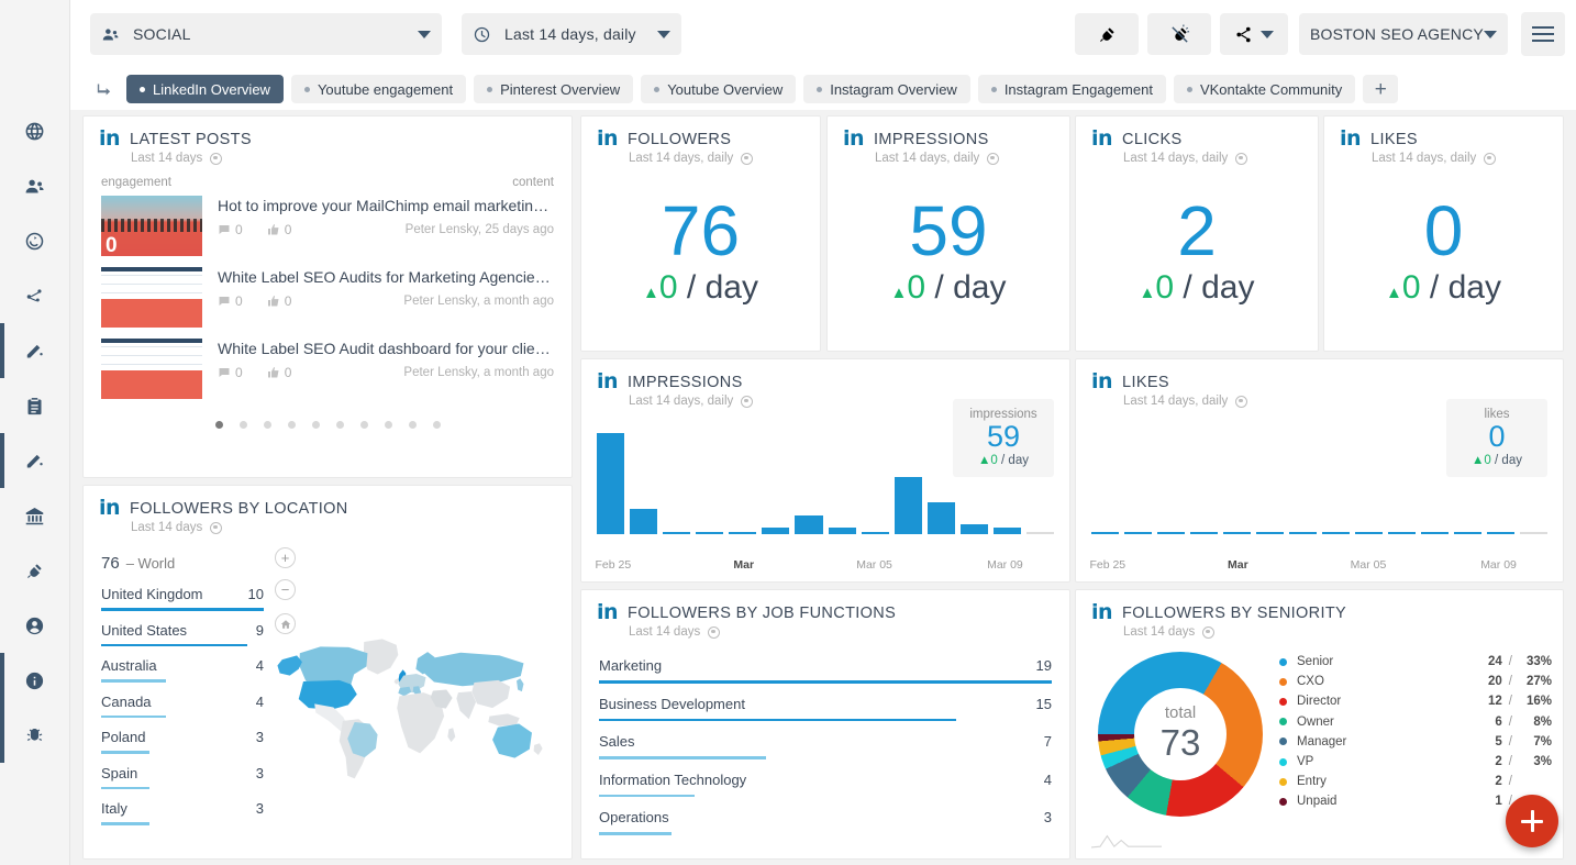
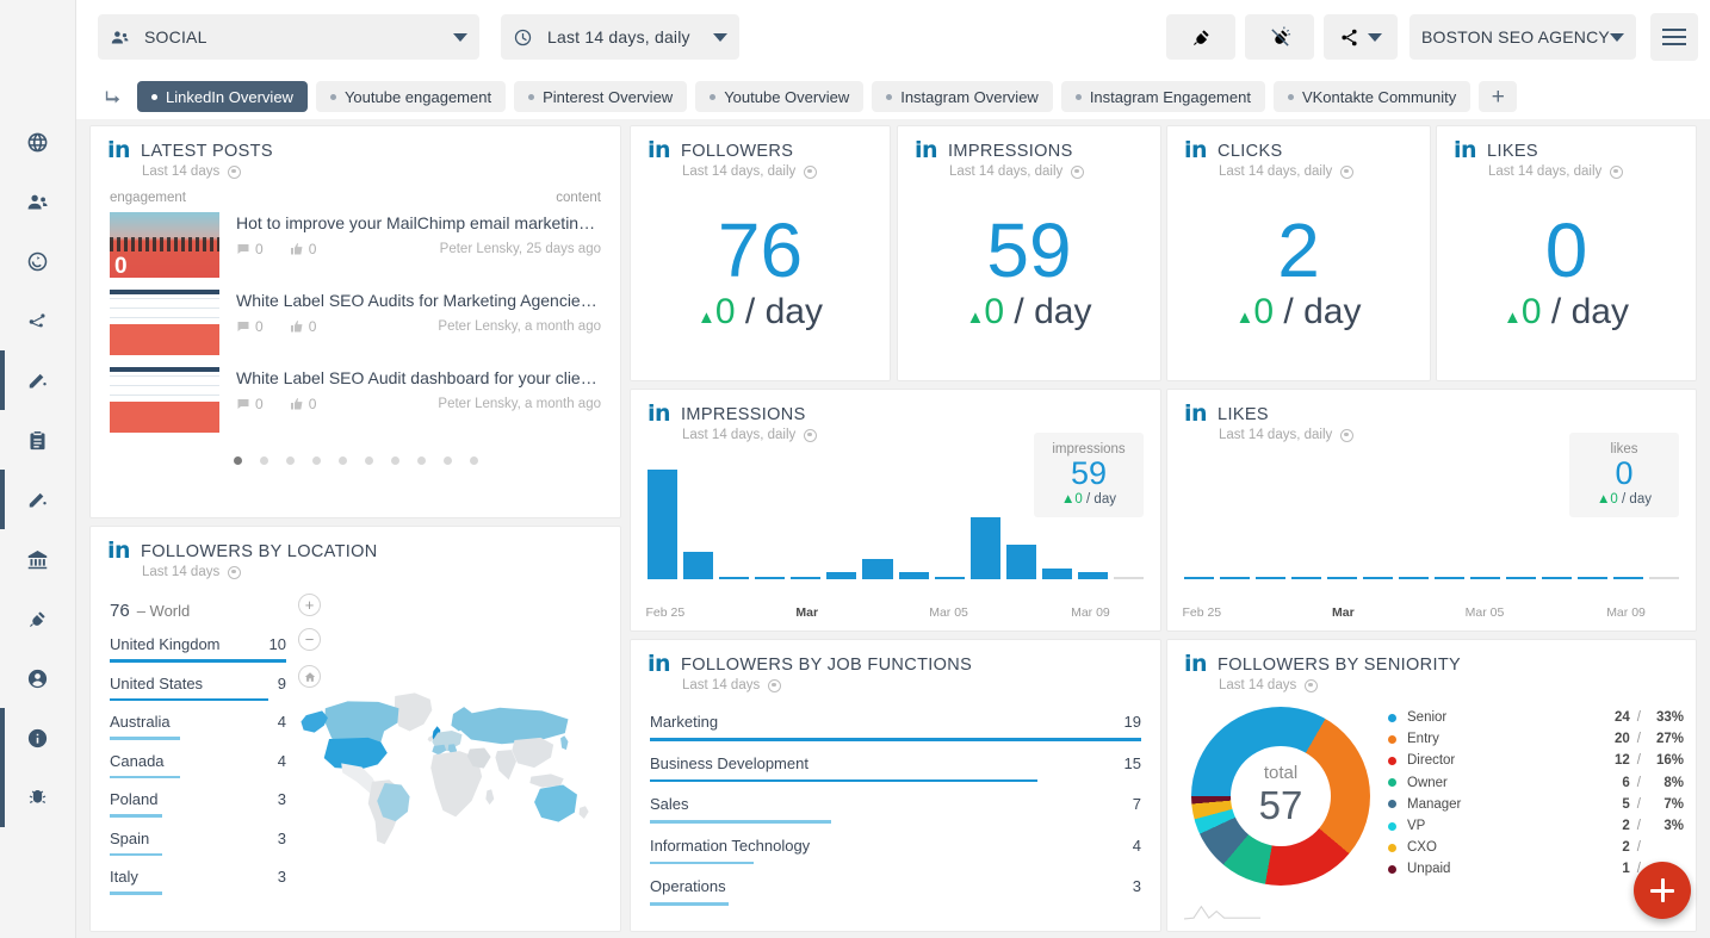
  SOCIAL
  Last 14 days, daily
  BOSTON SEO AGENCY
  LinkedIn Overview
  Youtube engagement
  Pinterest Overview
  Youtube Overview
  Instagram Overview
  Instagram Engagement
  VKontakte Community
  +
  in
  LATEST POSTS
  Last 14 days
  engagement
  content
  0
  Hot to improve your MailChimp email marketing …
  0
  0
  Peter Lensky, 25 days ago
  White Label SEO Audits for Marketing Agencies f
  0
  0
  Peter Lensky, a month ago
  White Label SEO Audit dashboard for your client
  0
  0
  Peter Lensky, a month ago
  in
  FOLLOWERS
  Last 14 days, daily
  76
  ▲0 / day
  in
  IMPRESSIONS
  Last 14 days, daily
  59
  ▲0 / day
  in
  CLICKS
  Last 14 days, daily
  2
  ▲0 / day
  in
  LIKES
  Last 14 days, daily
  0
  ▲0 / day
  in
  IMPRESSIONS
  Last 14 days, daily
  impressions
  59
  ▲0 / day
  Feb 25
  Mar
  Mar 05
  Mar 09
  in
  LIKES
  Last 14 days, daily
  likes
  0
  ▲0 / day
  Feb 25
  Mar
  Mar 05
  Mar 09
  in
  FOLLOWERS BY LOCATION
  Last 14 days
  76
  – World
  United Kingdom
  10
  United States
  9
  Australia
  4
  Canada
  4
  Poland
  3
  Spain
  3
  Italy
  3
  +
  −
  in
  FOLLOWERS BY JOB FUNCTIONS
  Last 14 days
  Marketing
  19
  Business Development
  15
  Sales
  7
  Information Technology
  4
  Operations
  3
  in
  FOLLOWERS BY SENIORITY
  Last 14 days
  total
- 73
+ 57
  Senior
  24
  /
  33%
- CXO
+ Entry
  20
  /
  27%
  Director
  12
  /
  16%
  Owner
  6
  /
  8%
  Manager
  5
  /
  7%
  VP
  2
  /
  3%
- Entry
+ CXO
  2
  /
  Unpaid
  1
  /
